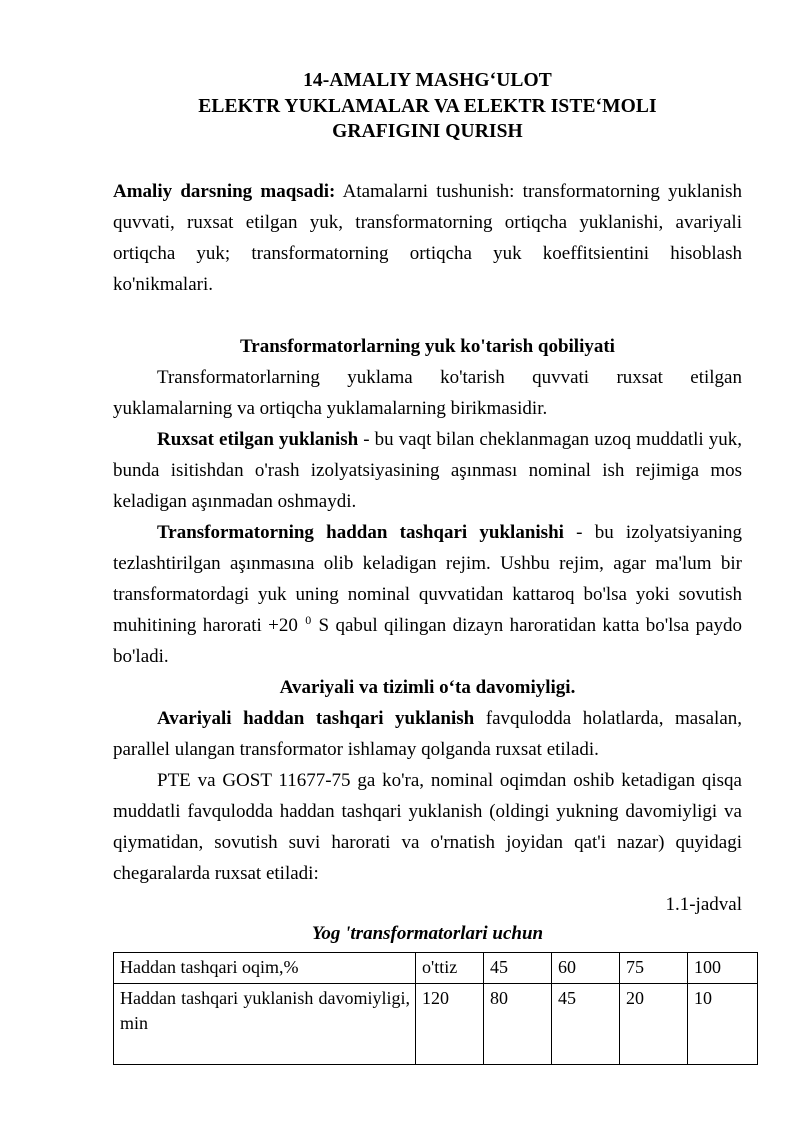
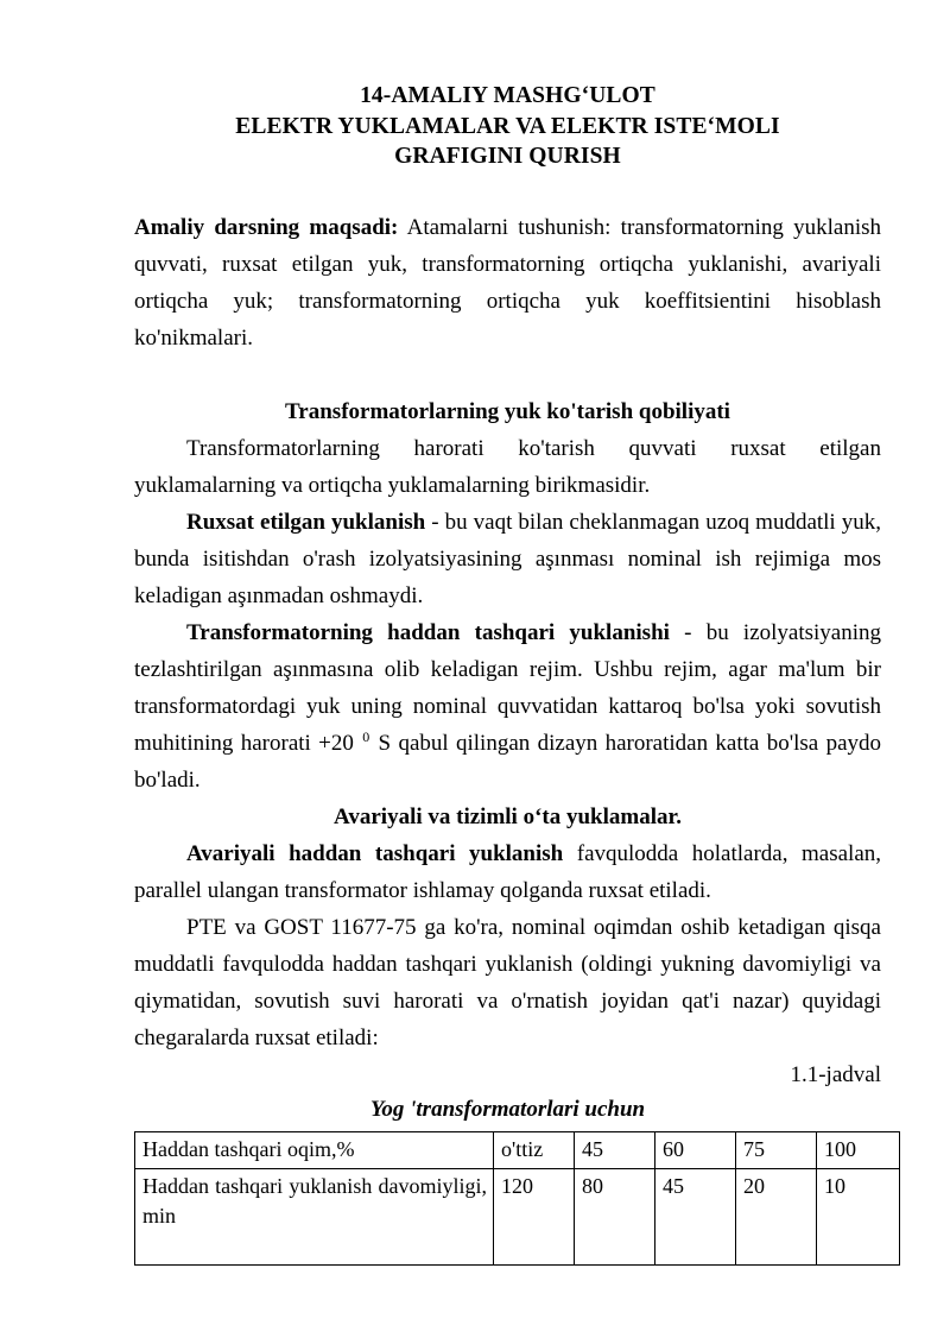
  14-AMALIY MASHG‘ULOT
  ELEKTR YUKLAMALAR VA ELEKTR ISTE‘MOLI
  GRAFIGINI QURISH
  Amaliy darsning maqsadi: Atamalarni tushunish: transformatorning yuklanish quvvati, ruxsat etilgan yuk, transformatorning ortiqcha yuklanishi, avariyali ortiqcha yuk; transformatorning ortiqcha yuk koeffitsientini hisoblash ko'nikmalari.
  Transformatorlarning yuk ko'tarish qobiliyati
- Transformatorlarning yuklama ko'tarish quvvati ruxsat etilgan yuklamalarning va ortiqcha yuklamalarning birikmasidir.
+ Transformatorlarning harorati ko'tarish quvvati ruxsat etilgan yuklamalarning va ortiqcha yuklamalarning birikmasidir.
  Ruxsat etilgan yuklanish - bu vaqt bilan cheklanmagan uzoq muddatli yuk, bunda isitishdan o'rash izolyatsiyasining aşınması nominal ish rejimiga mos keladigan aşınmadan oshmaydi.
  Transformatorning haddan tashqari yuklanishi - bu izolyatsiyaning tezlashtirilgan aşınmasına olib keladigan rejim. Ushbu rejim, agar ma'lum bir transformatordagi yuk uning nominal quvvatidan kattaroq bo'lsa yoki sovutish muhitining harorati +20 0 S qabul qilingan dizayn haroratidan katta bo'lsa paydo bo'ladi.
- Avariyali va tizimli o‘ta davomiyligi.
+ Avariyali va tizimli o‘ta yuklamalar.
  Avariyali haddan tashqari yuklanish favqulodda holatlarda, masalan, parallel ulangan transformator ishlamay qolganda ruxsat etiladi.
  PTE va GOST 11677-75 ga ko'ra, nominal oqimdan oshib ketadigan qisqa muddatli favqulodda haddan tashqari yuklanish (oldingi yukning davomiyligi va qiymatidan, sovutish suvi harorati va o'rnatish joyidan qat'i nazar) quyidagi chegaralarda ruxsat etiladi:
  1.1-jadval
  Yog 'transformatorlari uchun
  Haddan tashqari oqim,%	o'ttiz	45	60	75	100
  Haddan tashqari yuklanish davomiyligi, min	120	80	45	20	10
